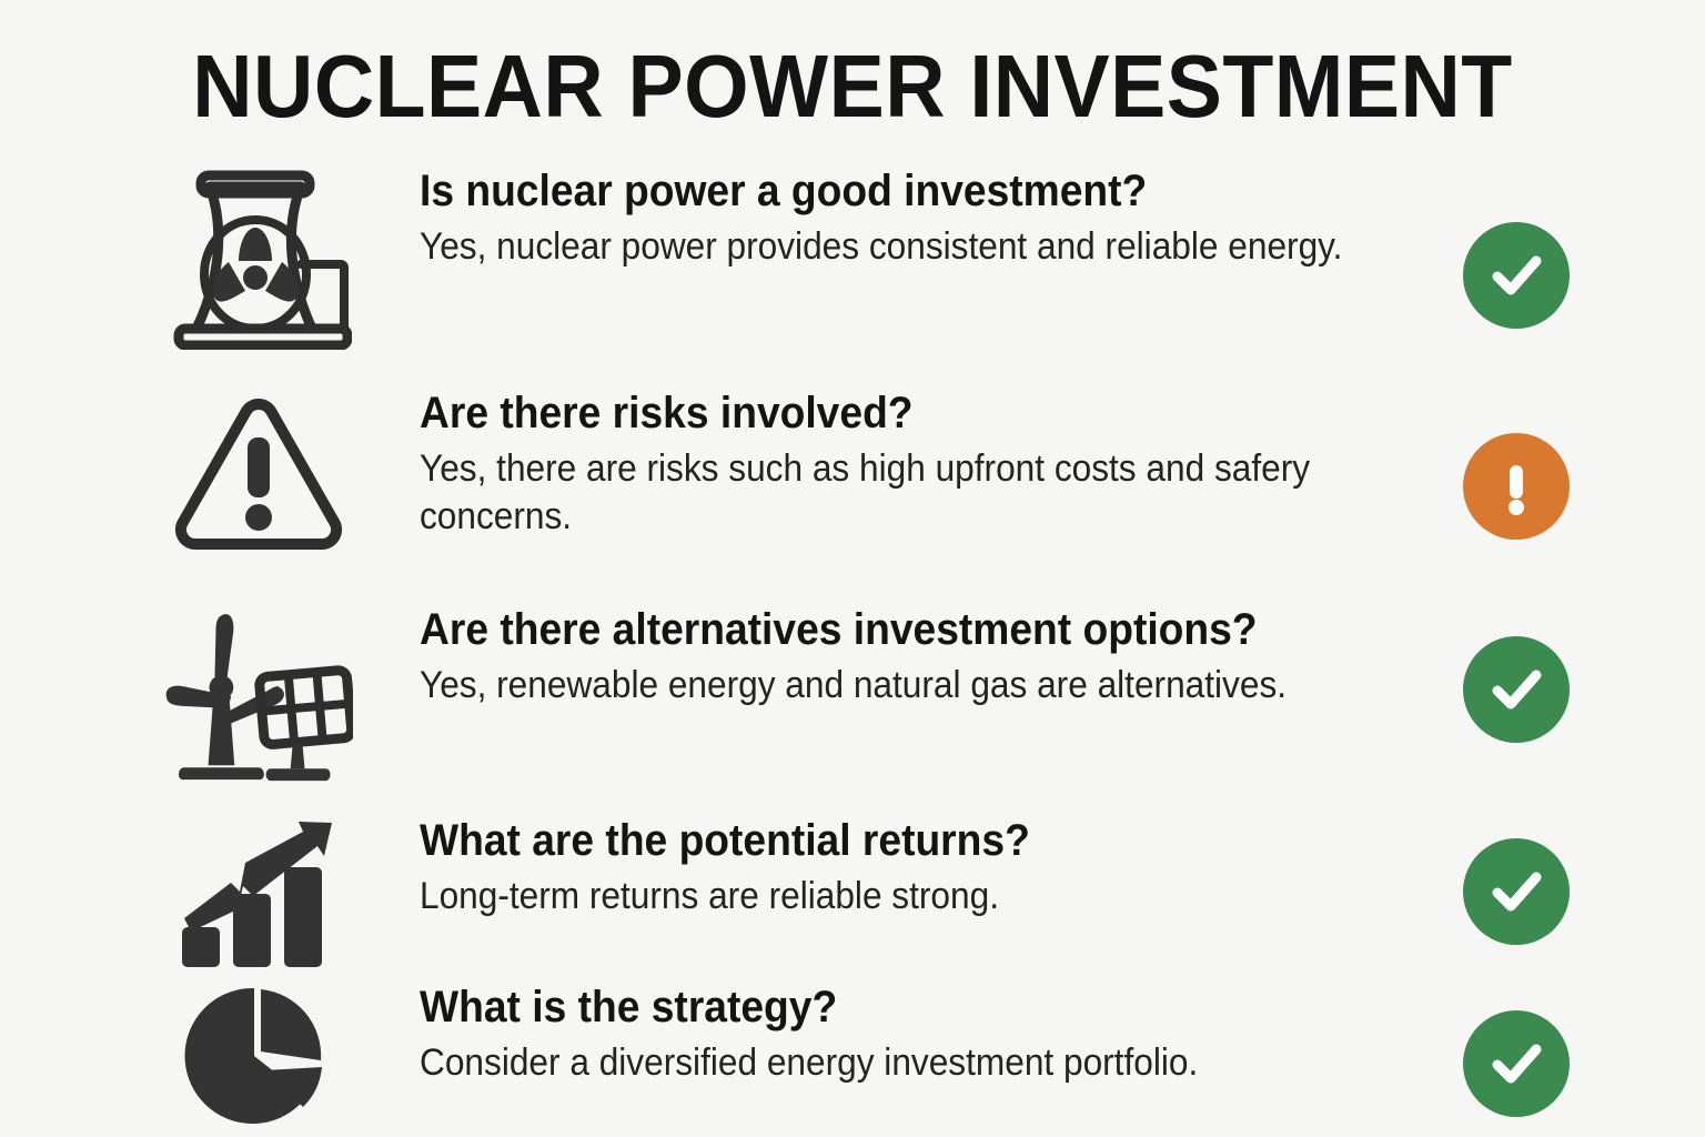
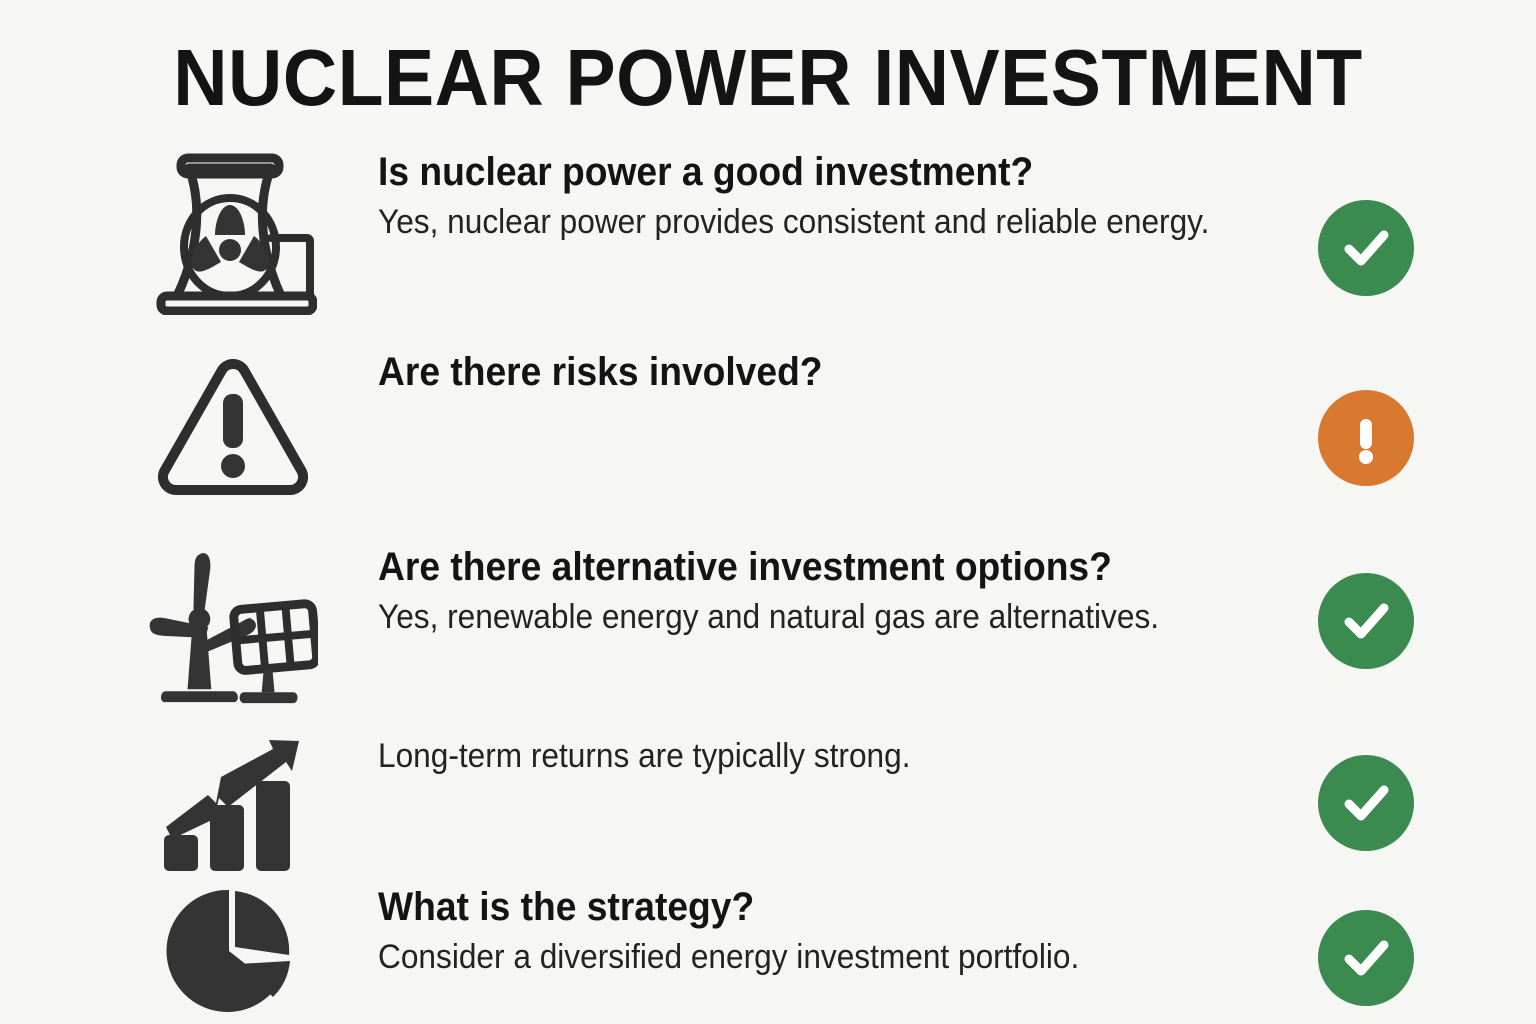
  NUCLEAR POWER INVESTMENT
  Is nuclear power a good investment?
  Yes, nuclear power provides consistent and reliable energy.
  Are there risks involved?
- Yes, there are risks such as high upfront costs and safery concerns.
- Are there alternatives investment options?
+ Are there alternative investment options?
  Yes, renewable energy and natural gas are alternatives.
- What are the potential returns?
- Long-term returns are reliable strong.
+ Long-term returns are typically strong.
  What is the strategy?
  Consider a diversified energy investment portfolio.
